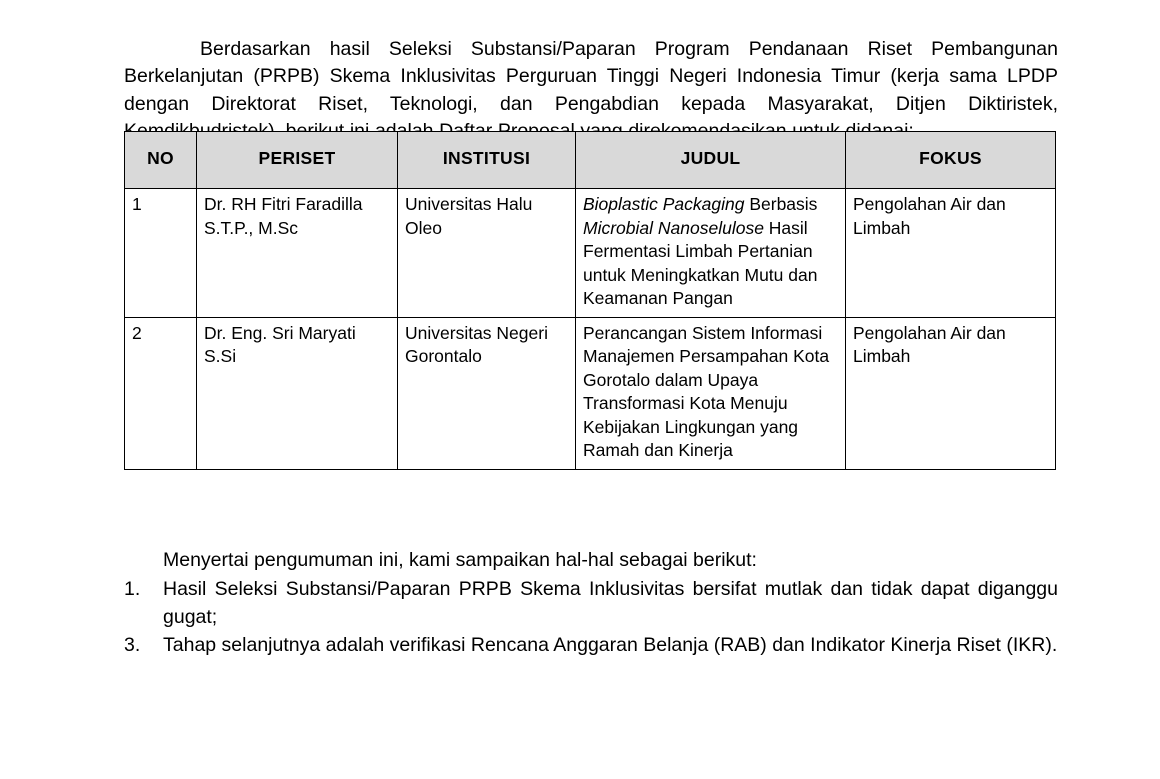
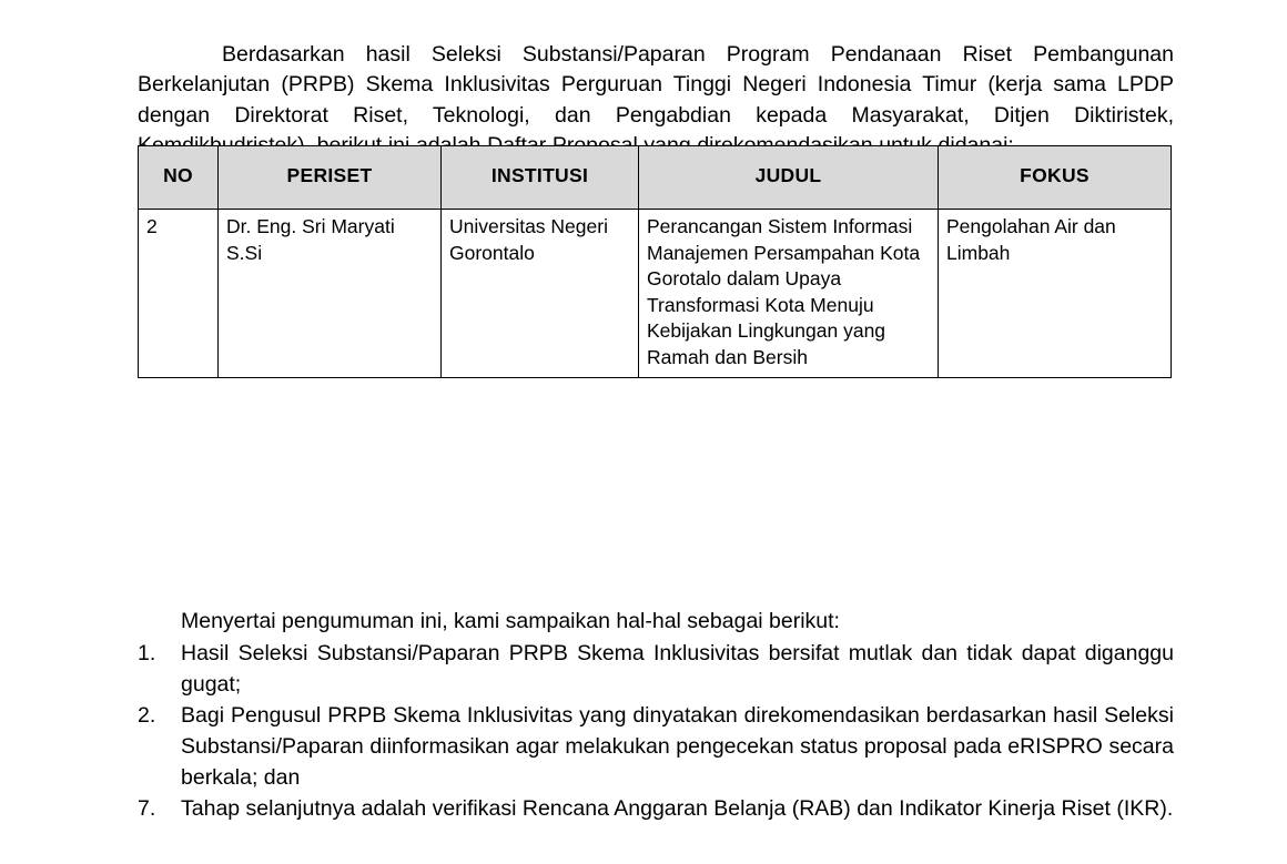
  Berdasarkan hasil Seleksi Substansi/Paparan Program Pendanaan Riset Pembangunan Berkelanjutan (PRPB) Skema Inklusivitas Perguruan Tinggi Negeri Indonesia Timur (kerja sama LPDP dengan Direktorat Riset, Teknologi, dan Pengabdian kepada Masyarakat, Ditjen Diktiristek,
  NO	PERISET	INSTITUSI	JUDUL	FOKUS
- 1	Dr. RH Fitri Faradilla S.T.P., M.Sc	Universitas Halu Oleo	Bioplastic Packaging Berbasis Microbial Nanoselulose Hasil Fermentasi Limbah Pertanian untuk Meningkatkan Mutu dan Keamanan Pangan	Pengolahan Air dan Limbah
- 2	Dr. Eng. Sri Maryati S.Si	Universitas Negeri Gorontalo	Perancangan Sistem Informasi Manajemen Persampahan Kota Gorotalo dalam Upaya Transformasi Kota Menuju Kebijakan Lingkungan yang Ramah dan Kinerja	Pengolahan Air dan Limbah
+ 2	Dr. Eng. Sri Maryati S.Si	Universitas Negeri Gorontalo	Perancangan Sistem Informasi Manajemen Persampahan Kota Gorotalo dalam Upaya Transformasi Kota Menuju Kebijakan Lingkungan yang Ramah dan Bersih	Pengolahan Air dan Limbah
  Menyertai pengumuman ini, kami sampaikan hal-hal sebagai berikut:
  1.
  Hasil Seleksi Substansi/Paparan PRPB Skema Inklusivitas bersifat mutlak dan tidak dapat diganggu gugat;
+ 2.
+ Bagi Pengusul PRPB Skema Inklusivitas yang dinyatakan direkomendasikan berdasarkan hasil Seleksi Substansi/Paparan diinformasikan agar melakukan pengecekan status proposal pada eRISPRO secara berkala; dan
- 3.
+ 7.
  Tahap selanjutnya adalah verifikasi Rencana Anggaran Belanja (RAB) dan Indikator Kinerja Riset (IKR).
